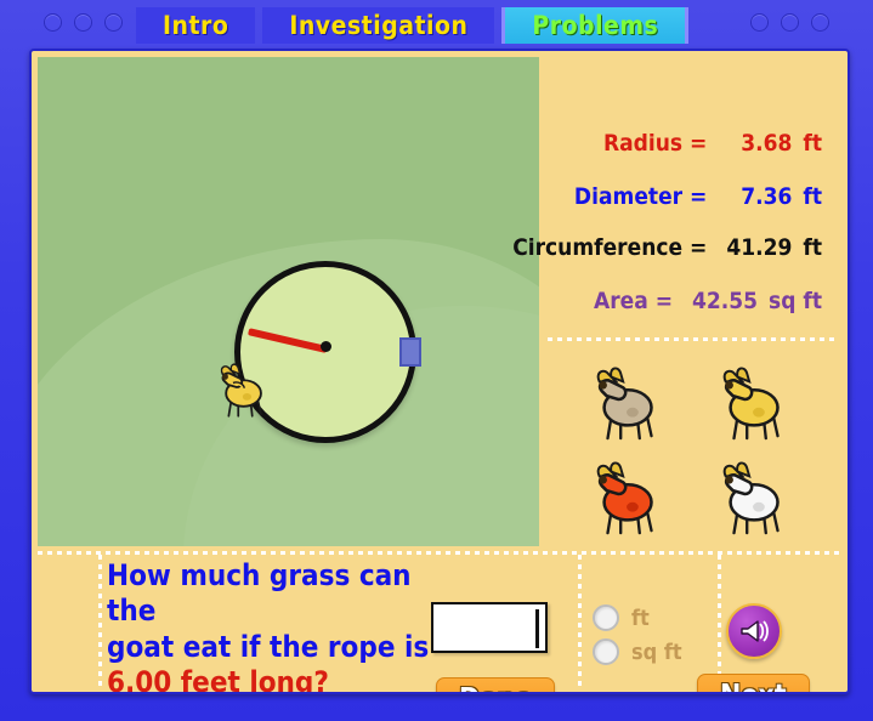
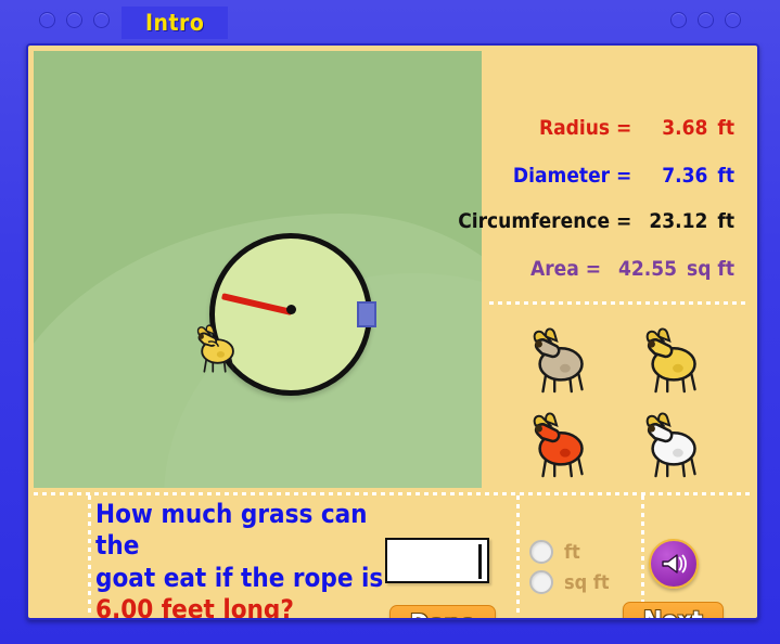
  Intro
- Investigation
- Problems
  Radius =
  3.68
  ft
  Diameter =
  7.36
  ft
  Circumference =
- 41.29
+ 23.12
  ft
  Area =
  42.55
  sq ft
  How much grass can the
  goat eat if the rope is
  6.00 feet long?
  ft
  sq ft
